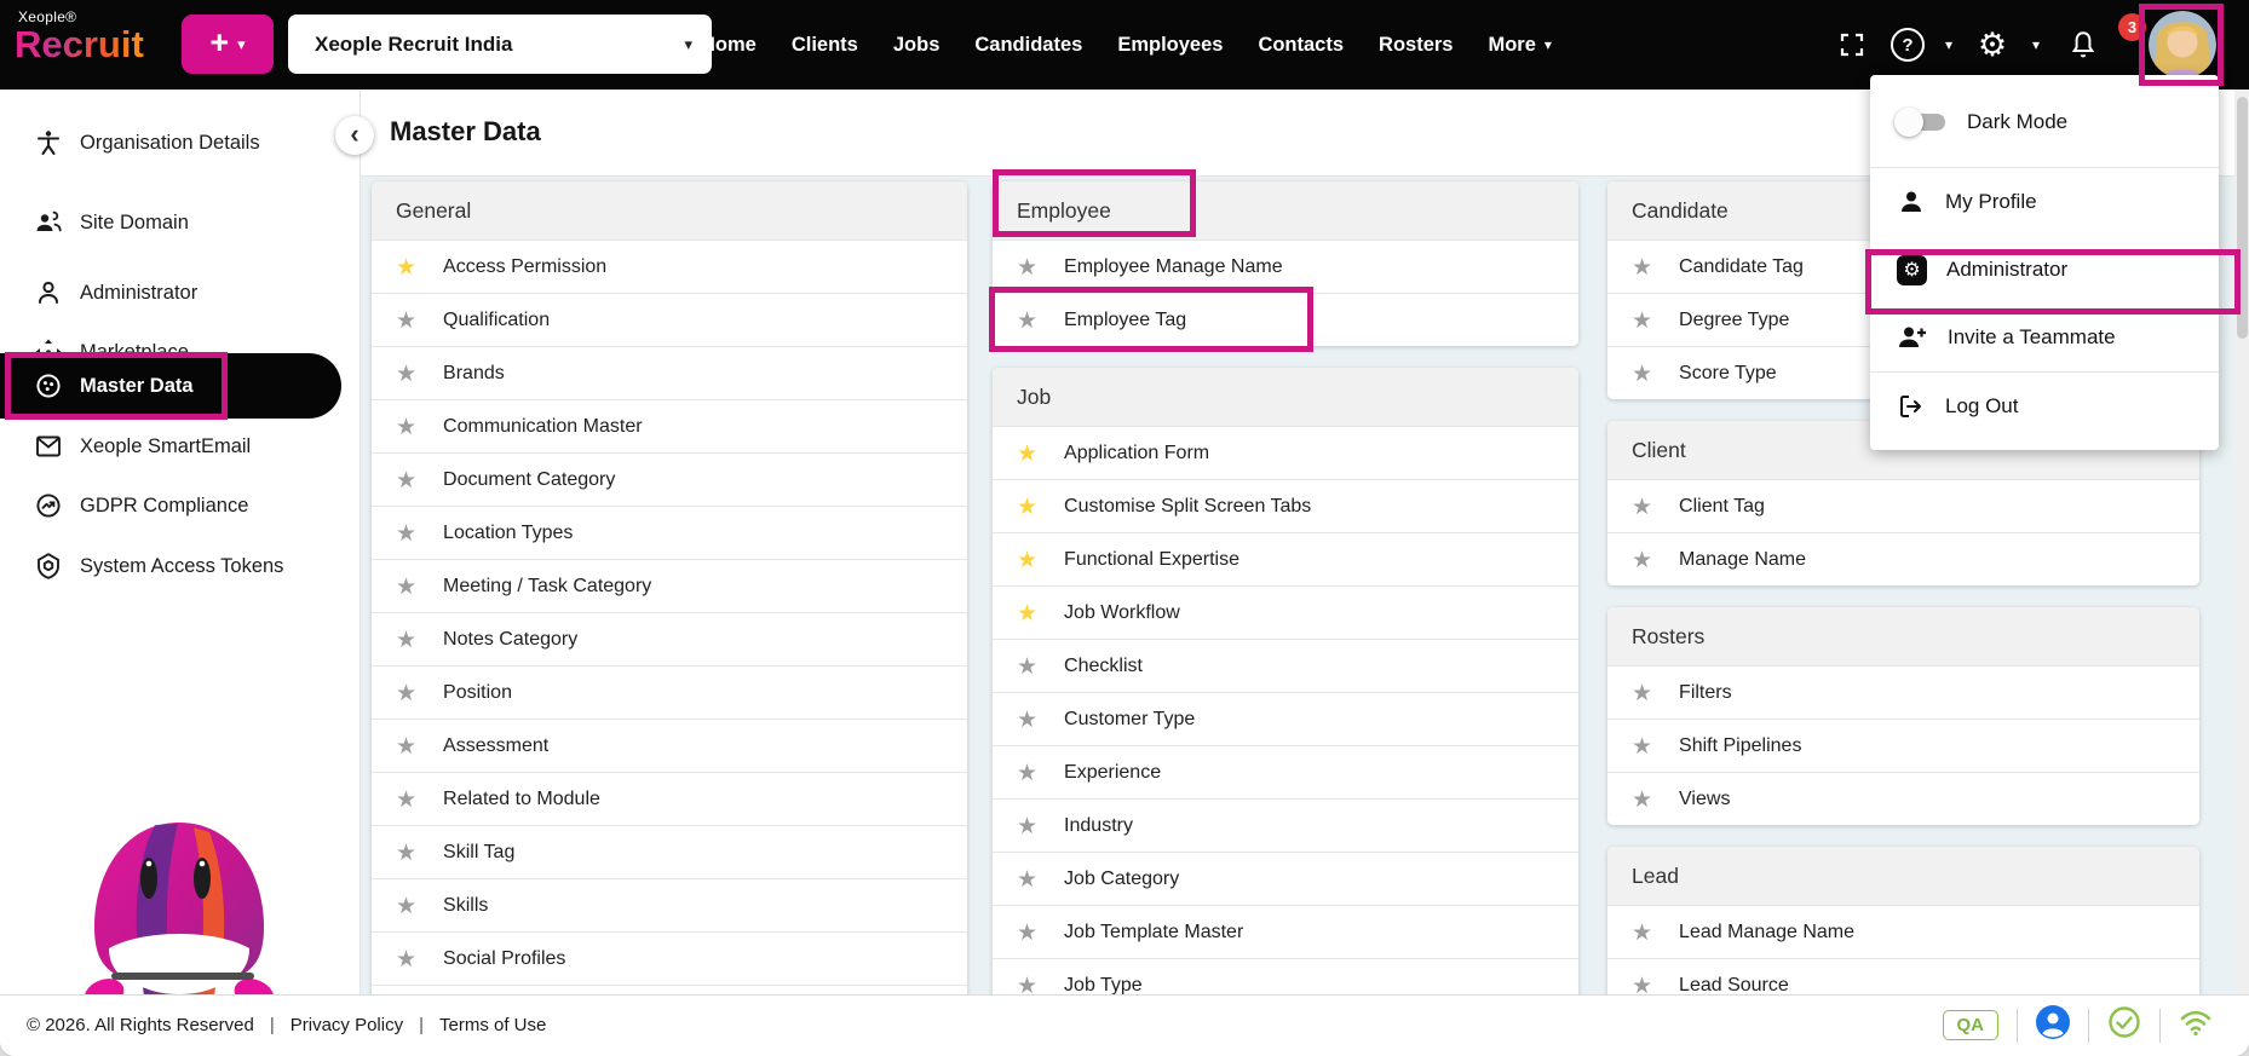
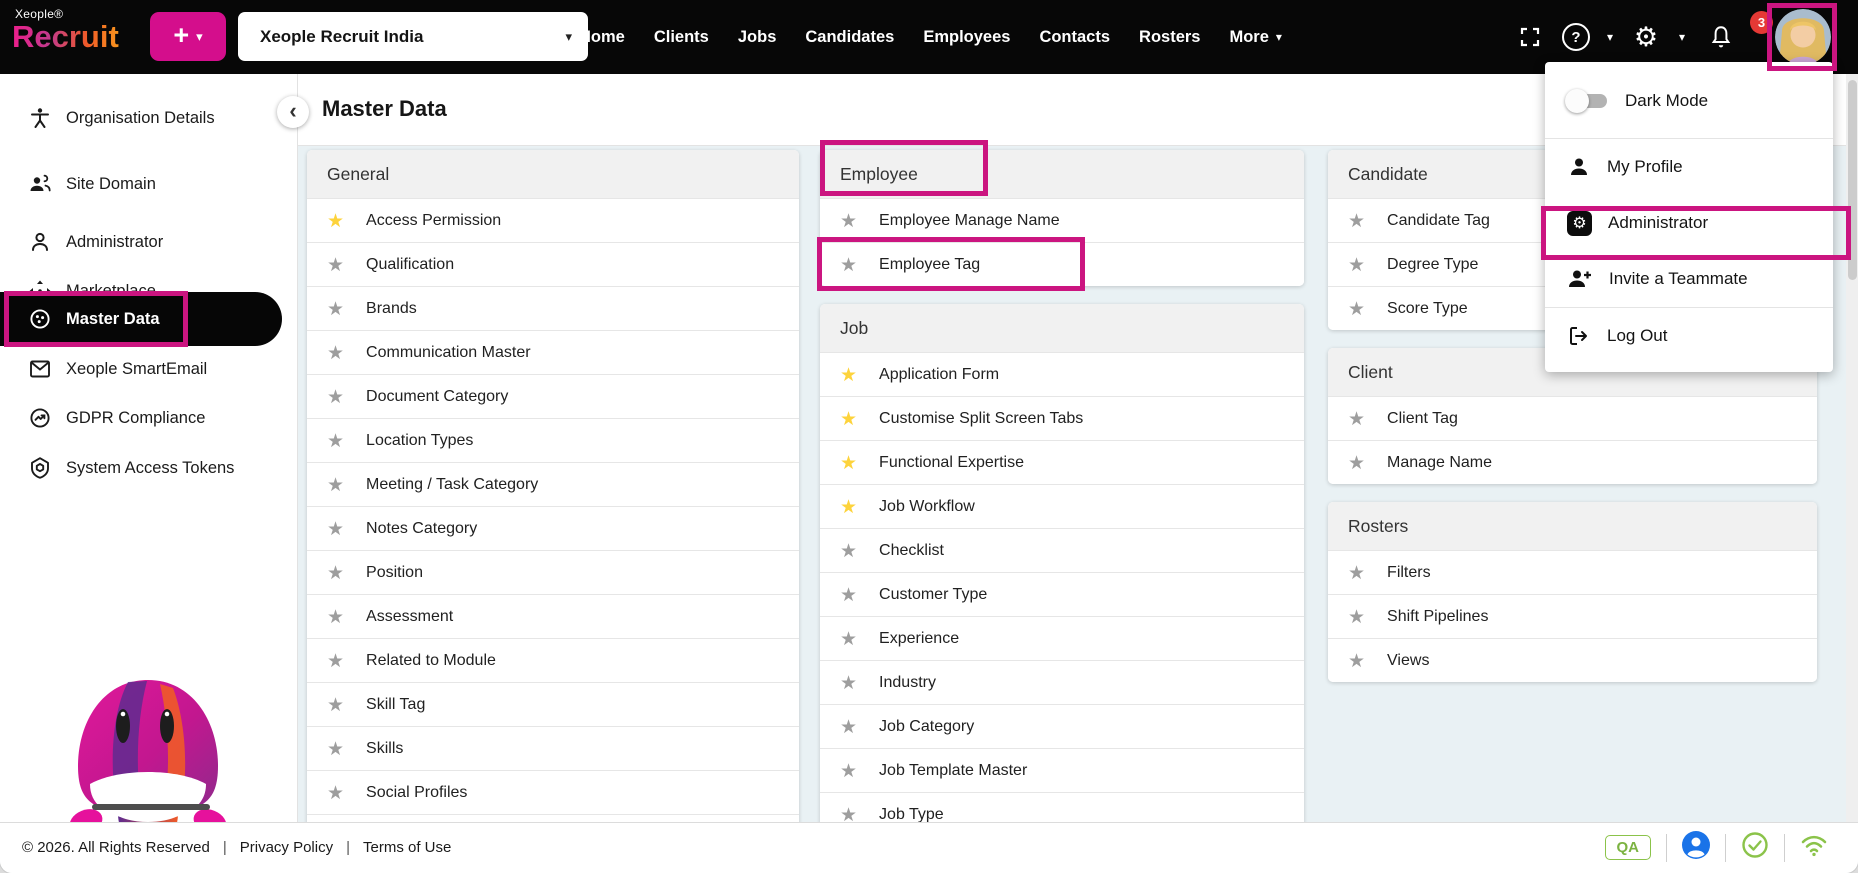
  Xeople®
  Recruit
  +
  Xeople Recruit India
  Home
  Clients
  Jobs
  Candidates
  Employees
  Contacts
  Rosters
  More
  3
  Organisation Details
  Administrator
  Site Domain
  Marketplace
  Master Data
  Xeople SmartEmail
  GDPR Compliance
  System Access Tokens
  Master Data
  General
  Access Permission
  Qualification
  Brands
  Communication Master
  Document Category
  Location Types
  Meeting / Task Category
  Notes Category
  Position
  Assessment
  Related to Module
  Skill Tag
  Skills
  Social Profiles
  Employee
  Employee Manage Name
  Employee Tag
  Job
  Application Form
  Customise Split Screen Tabs
  Functional Expertise
  Job Workflow
  Checklist
  Customer Type
  Experience
  Industry
  Job Category
  Job Template Master
  Job Type
  Candidate
  Candidate Tag
  Degree Type
  Score Type
  Client
  Client Tag
  Manage Name
  Rosters
  Filters
  Shift Pipelines
  Views
- Lead
- Lead Manage Name
- Lead Source
  Dark Mode
  My Profile
  Administrator
  Invite a Teammate
  Log Out
  © 2026. All Rights Reserved
  |
  Privacy Policy
  |
  Terms of Use
  QA
